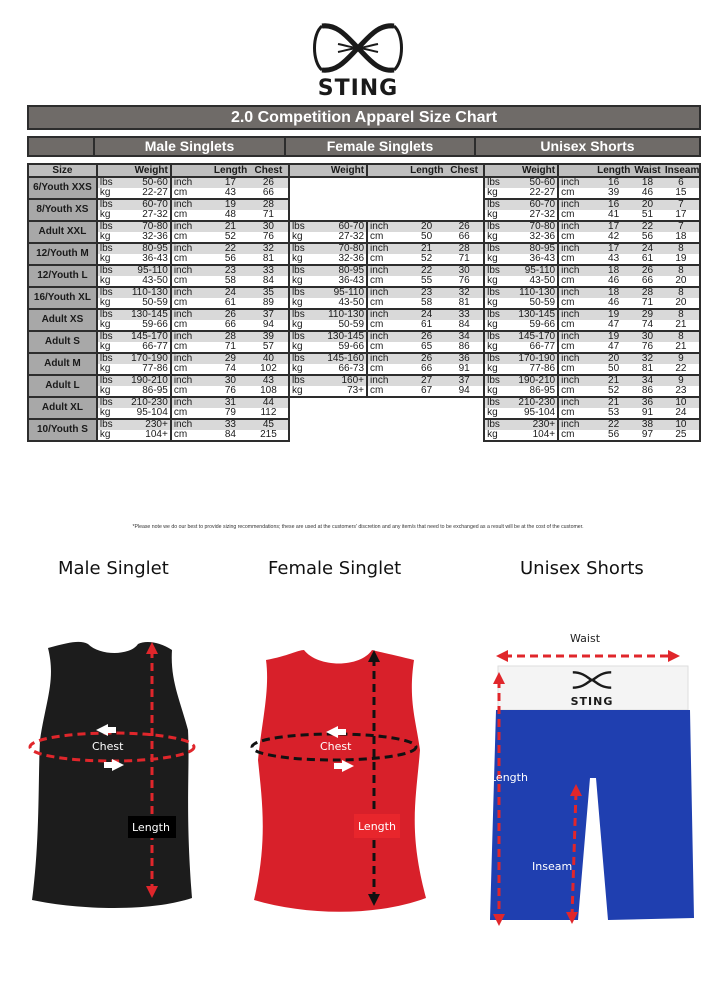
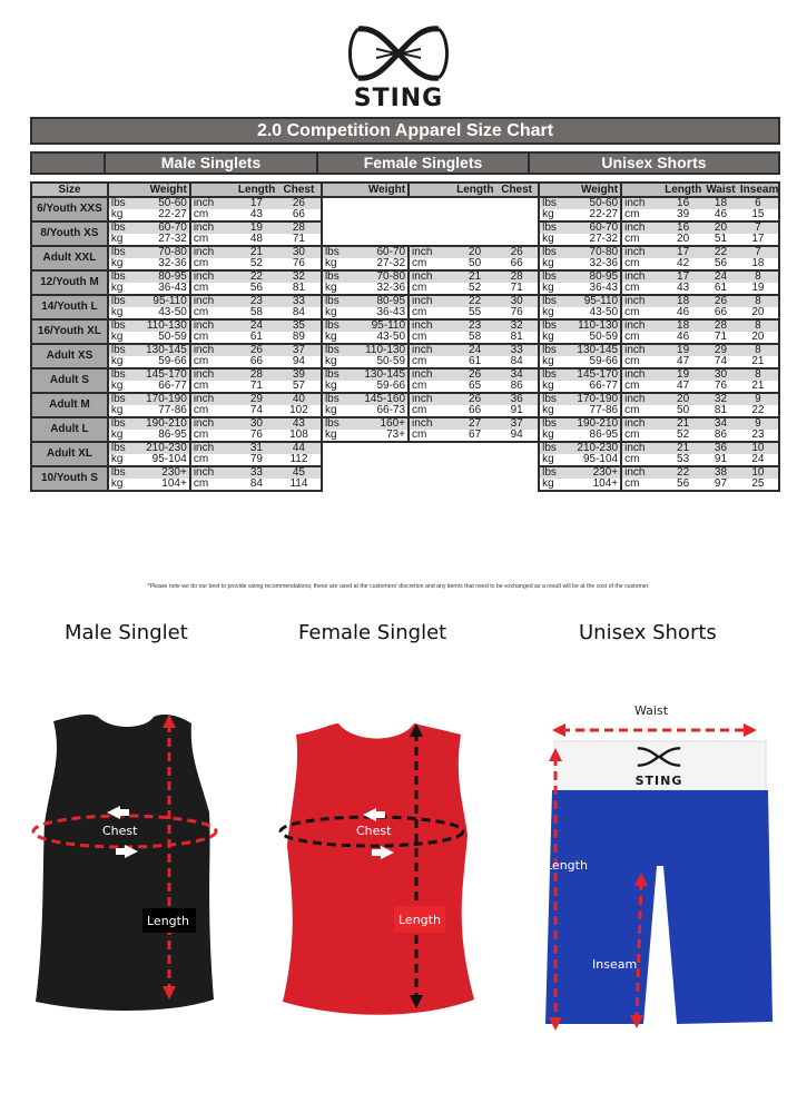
  STING
  2.0 Competition Apparel Size Chart
  Male Singlets
  Female Singlets
  Unisex Shorts
  Size		Weight		Length	Chest		Weight		Length	Chest		Weight		Length	Waist	Inseam
  6/Youth XXS	lbs	50-60	inch	17	26		lbs	50-60	inch	16	18	6
  kg	22-27	cm	43	66		kg	22-27	cm	39	46	15
  8/Youth XS	lbs	60-70	inch	19	28		lbs	60-70	inch	16	20	7
- kg	27-32	cm	48	71		kg	27-32	cm	41	51	17
+ kg	27-32	cm	48	71		kg	27-32	cm	20	51	17
  Adult XXL	lbs	70-80	inch	21	30	lbs	60-70	inch	20	26	lbs	70-80	inch	17	22	7
  kg	32-36	cm	52	76	kg	27-32	cm	50	66	kg	32-36	cm	42	56	18
  12/Youth M	lbs	80-95	inch	22	32	lbs	70-80	inch	21	28	lbs	80-95	inch	17	24	8
  kg	36-43	cm	56	81	kg	32-36	cm	52	71	kg	36-43	cm	43	61	19
- 12/Youth L	lbs	95-110	inch	23	33	lbs	80-95	inch	22	30	lbs	95-110	inch	18	26	8
+ 14/Youth L	lbs	95-110	inch	23	33	lbs	80-95	inch	22	30	lbs	95-110	inch	18	26	8
  kg	43-50	cm	58	84	kg	36-43	cm	55	76	kg	43-50	cm	46	66	20
  16/Youth XL	lbs	110-130	inch	24	35	lbs	95-110	inch	23	32	lbs	110-130	inch	18	28	8
  kg	50-59	cm	61	89	kg	43-50	cm	58	81	kg	50-59	cm	46	71	20
  Adult XS	lbs	130-145	inch	26	37	lbs	110-130	inch	24	33	lbs	130-145	inch	19	29	8
  kg	59-66	cm	66	94	kg	50-59	cm	61	84	kg	59-66	cm	47	74	21
  Adult S	lbs	145-170	inch	28	39	lbs	130-145	inch	26	34	lbs	145-170	inch	19	30	8
  kg	66-77	cm	71	57	kg	59-66	cm	65	86	kg	66-77	cm	47	76	21
  Adult M	lbs	170-190	inch	29	40	lbs	145-160	inch	26	36	lbs	170-190	inch	20	32	9
  kg	77-86	cm	74	102	kg	66-73	cm	66	91	kg	77-86	cm	50	81	22
  Adult L	lbs	190-210	inch	30	43	lbs	160+	inch	27	37	lbs	190-210	inch	21	34	9
  kg	86-95	cm	76	108	kg	73+	cm	67	94	kg	86-95	cm	52	86	23
  Adult XL	lbs	210-230	inch	31	44		lbs	210-230	inch	21	36	10
  kg	95-104	cm	79	112		kg	95-104	cm	53	91	24
  10/Youth S	lbs	230+	inch	33	45		lbs	230+	inch	22	38	10
- kg	104+	cm	84	215		kg	104+	cm	56	97	25
+ kg	104+	cm	84	114		kg	104+	cm	56	97	25
  Male Singlet
  Female Singlet
  Unisex Shorts
  Chest
  Length
  Chest
  Length
  STING
  Waist
  Length
  Inseam
